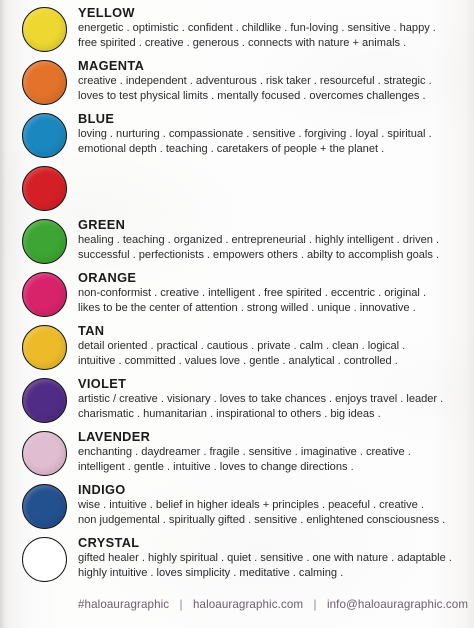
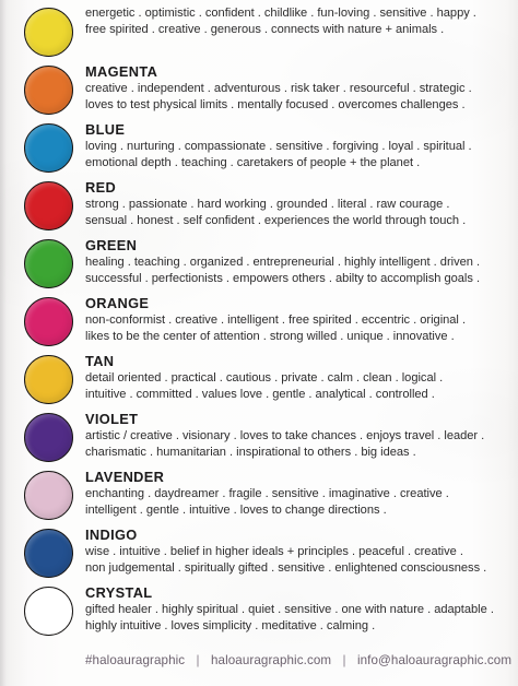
- YELLOW
  energetic . optimistic . confident . childlike . fun-loving . sensitive . happy .
  free spirited . creative . generous . connects with nature + animals .
  MAGENTA
  creative . independent . adventurous . risk taker . resourceful . strategic .
  loves to test physical limits . mentally focused . overcomes challenges .
  BLUE
  loving . nurturing . compassionate . sensitive . forgiving . loyal . spiritual .
  emotional depth . teaching . caretakers of people + the planet .
+ RED
+ strong . passionate . hard working . grounded . literal . raw courage .
+ sensual . honest . self confident . experiences the world through touch .
  GREEN
  healing . teaching . organized . entrepreneurial . highly intelligent . driven .
  successful . perfectionists . empowers others . abilty to accomplish goals .
  ORANGE
  non-conformist . creative . intelligent . free spirited . eccentric . original .
  likes to be the center of attention . strong willed . unique . innovative .
  TAN
  detail oriented . practical . cautious . private . calm . clean . logical .
  intuitive . committed . values love . gentle . analytical . controlled .
  VIOLET
  artistic / creative . visionary . loves to take chances . enjoys travel . leader .
  charismatic . humanitarian . inspirational to others . big ideas .
  LAVENDER
  enchanting . daydreamer . fragile . sensitive . imaginative . creative .
  intelligent . gentle . intuitive . loves to change directions .
  INDIGO
  wise . intuitive . belief in higher ideals + principles . peaceful . creative .
  non judgemental . spiritually gifted . sensitive . enlightened consciousness .
  CRYSTAL
  gifted healer . highly spiritual . quiet . sensitive . one with nature . adaptable .
  highly intuitive . loves simplicity . meditative . calming .
  #haloauragraphic | haloauragraphic.com | info@haloauragraphic.com
